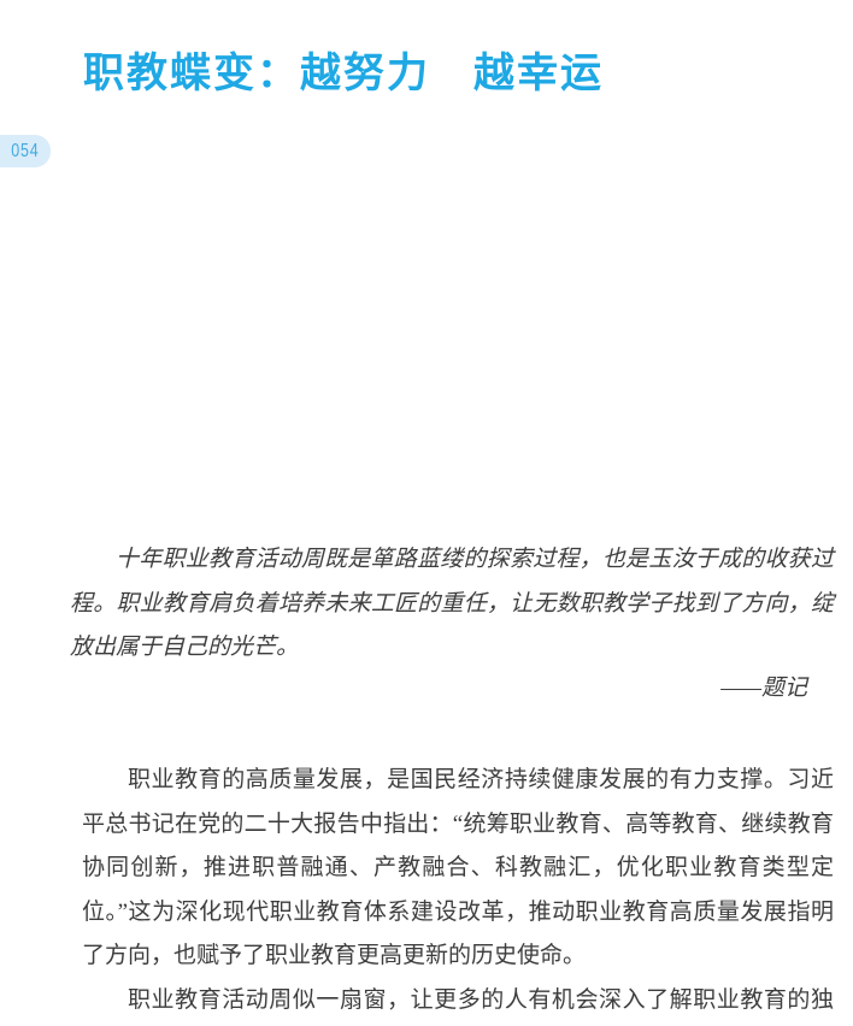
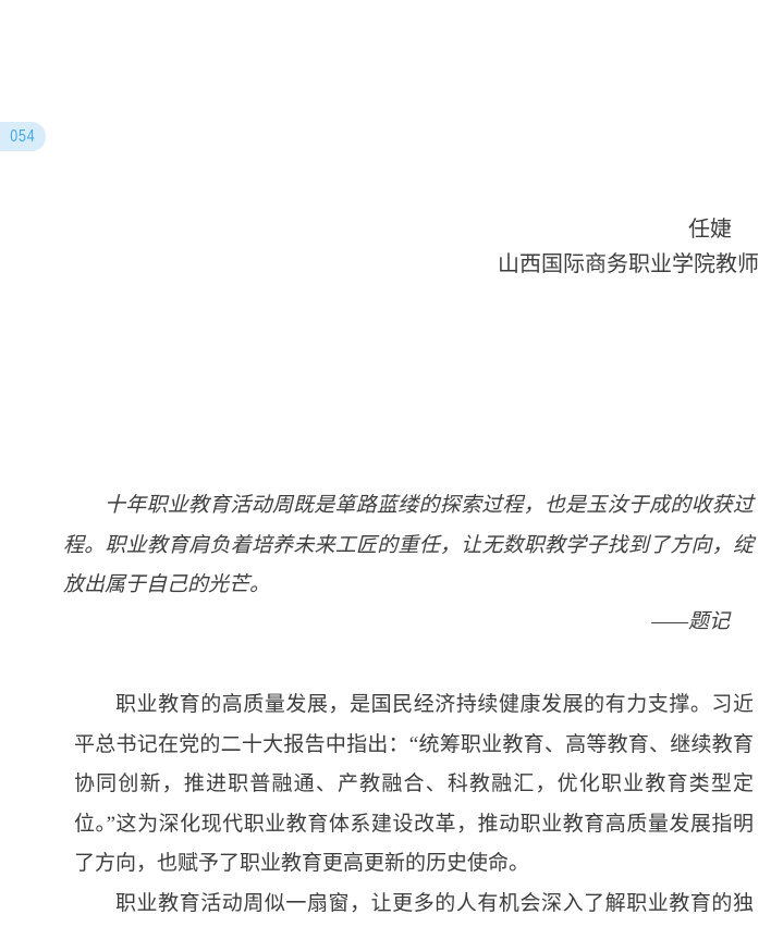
- 职教蝶变：越努力 越幸运
  054
+ 任婕
+ 山西国际商务职业学院教师
  十年职业教育活动周既是箪路蓝缕的探索过程，也是玉汝于成的收获过程。职业教育肩负着培养未来工匠的重任，让无数职教学子找到了方向，绽放出属于自己的光芒。
  ——题记
  职业教育的高质量发展，是国民经济持续健康发展的有力支撑。习近平总书记在党的二十大报告中指出：“统筹职业教育、高等教育、继续教育协同创新，推进职普融通、产教融合、科教融汇，优化职业教育类型定位。”这为深化现代职业教育体系建设改革，推动职业教育高质量发展指明了方向，也赋予了职业教育更高更新的历史使命。
  职业教育活动周似一扇窗，让更多的人有机会深入了解职业教育的独
